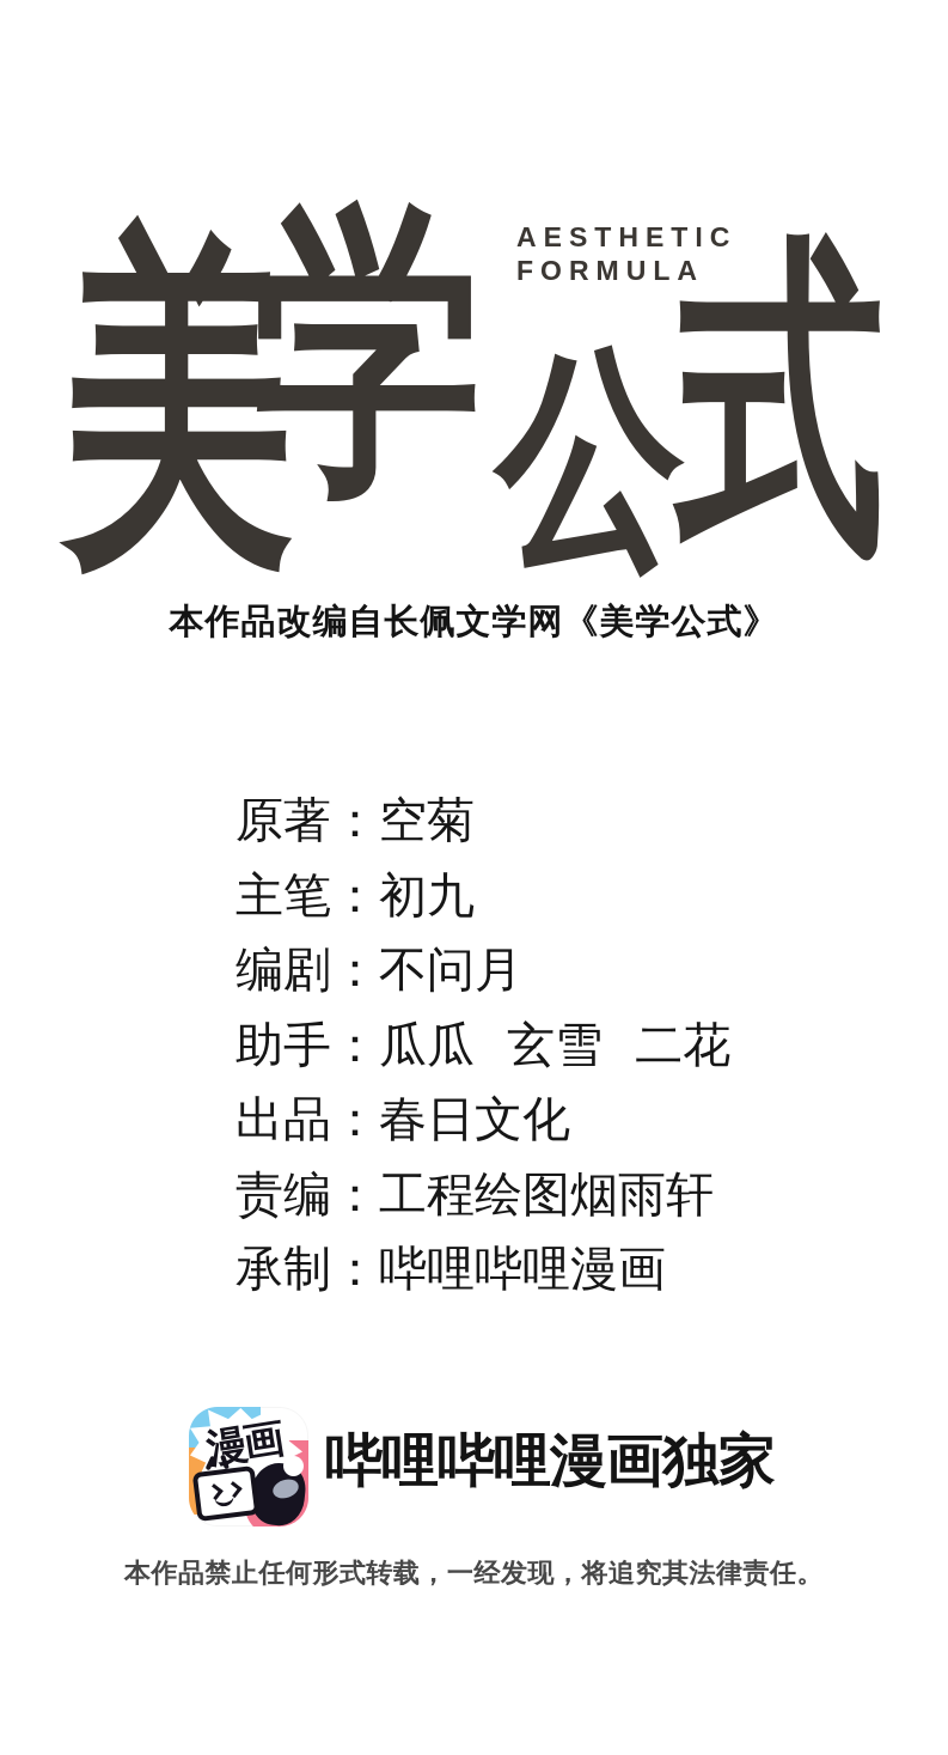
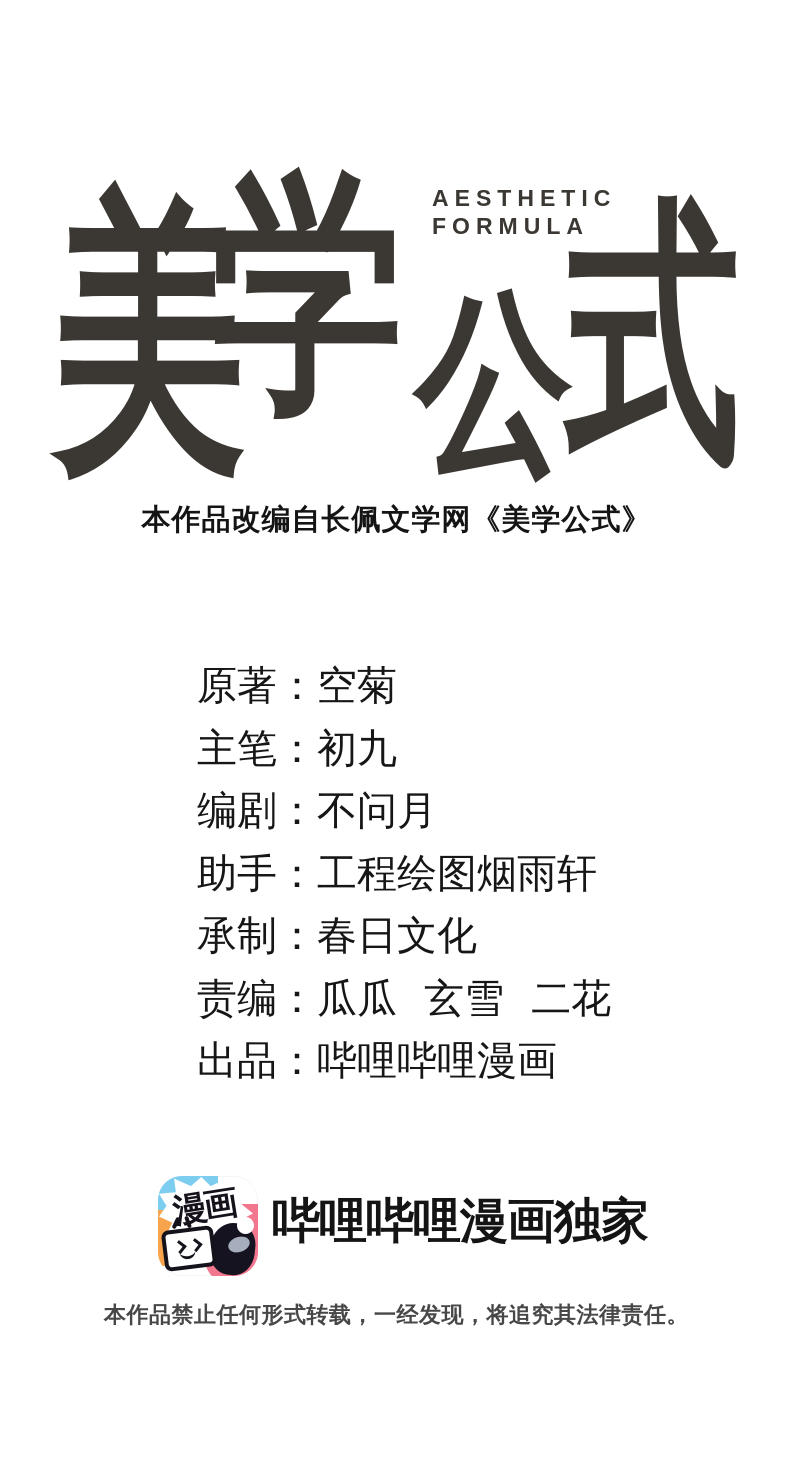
  美
  学
  公
  式
  AESTHETIC
  FORMULA
  本作品改编自长佩文学网《美学公式》
  原著：空菊
  主笔：初九
  编剧：不问月
- 助手：瓜瓜 玄雪 二花
+ 助手：工程绘图烟雨轩
- 出品：春日文化
+ 承制：春日文化
- 责编：工程绘图烟雨轩
+ 责编：瓜瓜 玄雪 二花
- 承制：哔哩哔哩漫画
+ 出品：哔哩哔哩漫画
  哔哩哔哩漫画独家
  本作品禁止任何形式转载，一经发现，将追究其法律责任。
